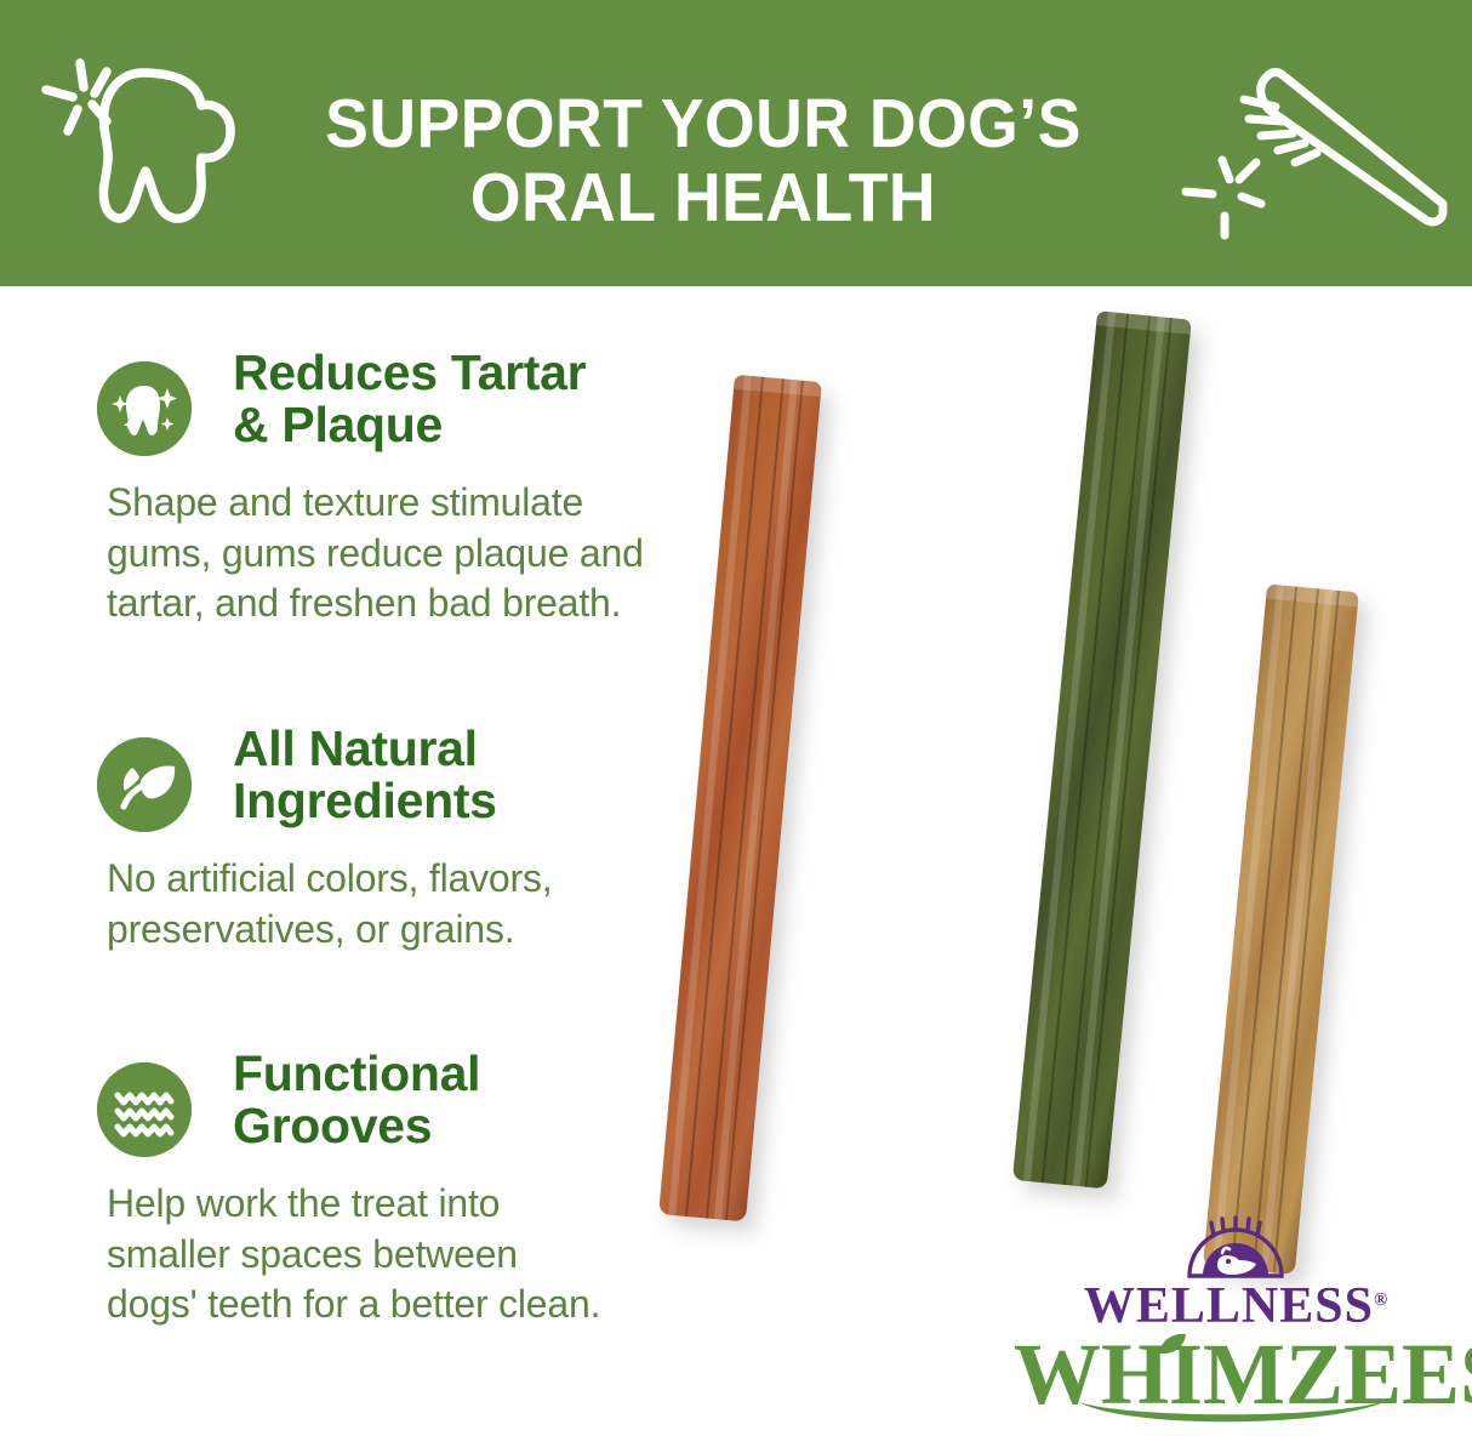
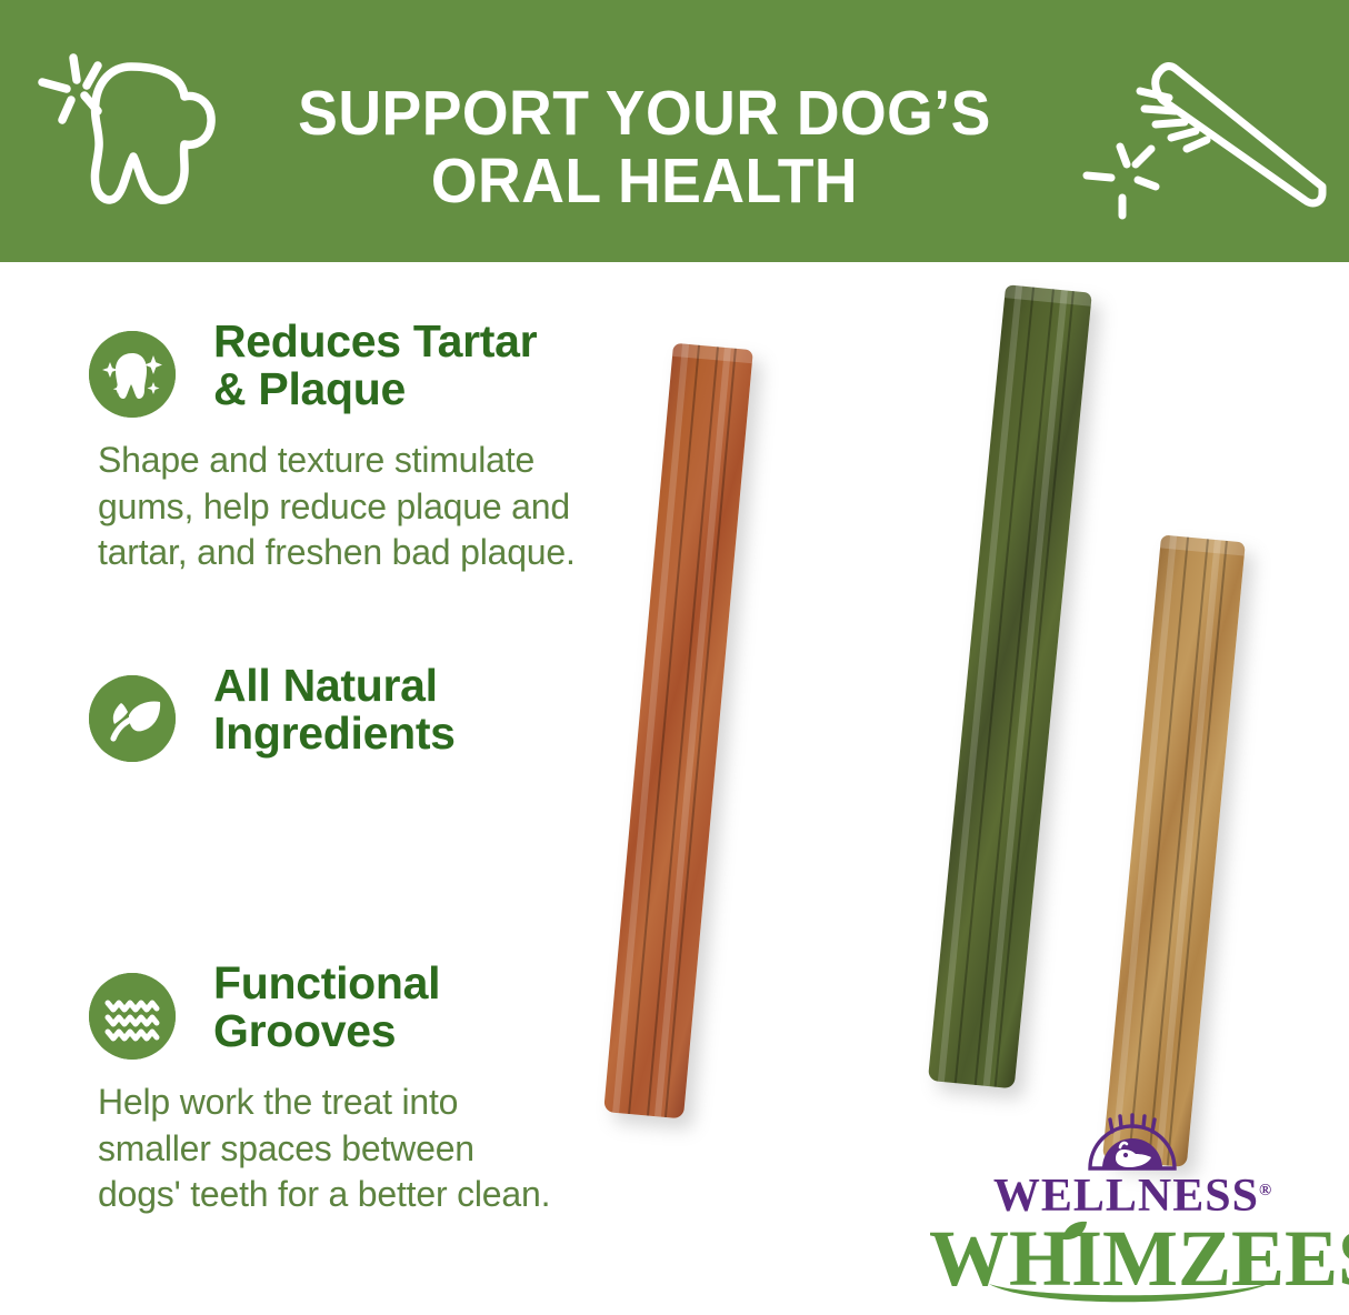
  SUPPORT YOUR DOG’S
  ORAL HEALTH
  Reduces Tartar
  & Plaque
  Shape and texture stimulate
- gums, gums reduce plaque and
+ gums, help reduce plaque and
- tartar, and freshen bad breath.
+ tartar, and freshen bad plaque.
  All Natural
  Ingredients
- No artificial colors, flavors,
- preservatives, or grains.
  Functional
  Grooves
  Help work the treat into
  smaller spaces between
  dogs' teeth for a better clean.
  WELLNESS®
  WHIMZEE
